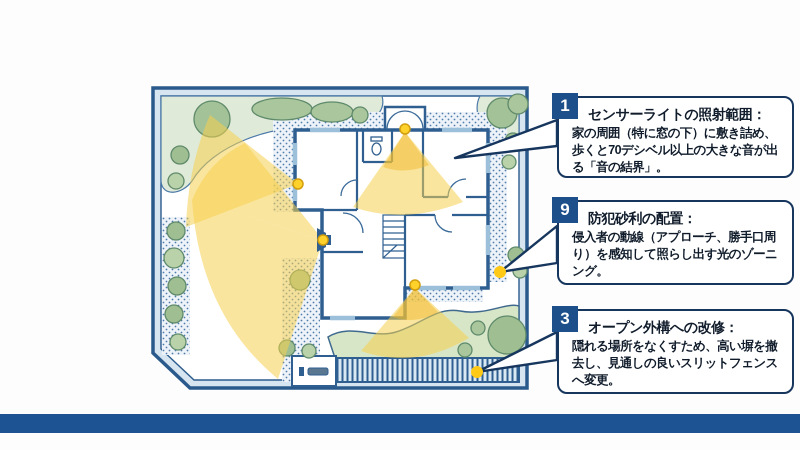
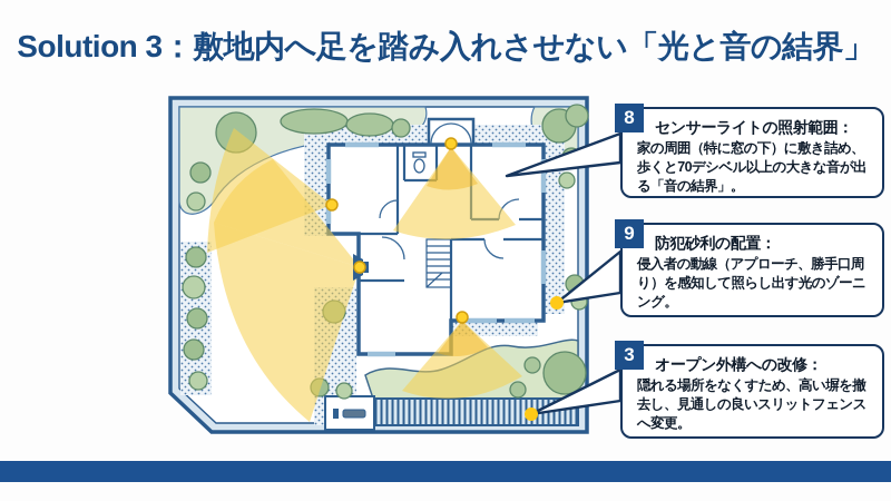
+ Solution 3：敷地内へ足を踏み入れさせない「光と音の結界」
- 1
+ 8
  センサーライトの照射範囲：
  家の周囲（特に窓の下）に敷き詰め、歩くと70デシベル以上の大きな音が出る「音の結界」。
  9
  防犯砂利の配置：
  侵入者の動線（アプローチ、勝手口周り）を感知して照らし出す光のゾーニング。
  3
  オープン外構への改修：
  隠れる場所をなくすため、高い塀を撤去し、見通しの良いスリットフェンスへ変更。
